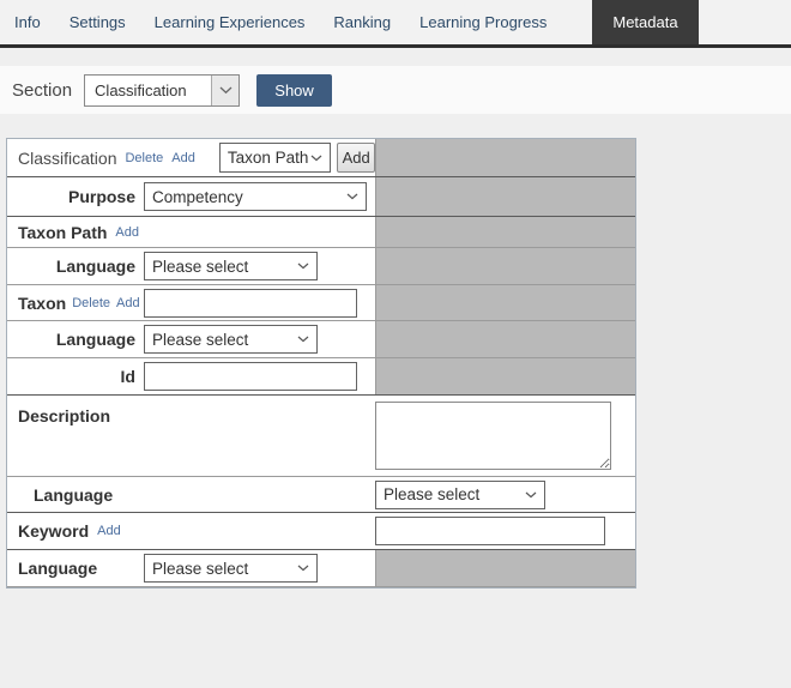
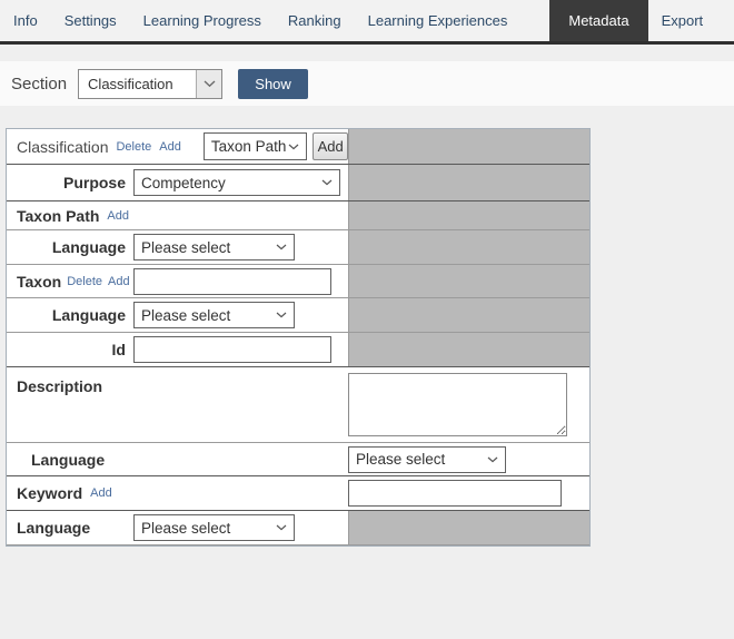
  Info
  Settings
- Learning Experiences
+ Learning Progress
  Ranking
- Learning Progress
+ Learning Experiences
  Metadata
+ Export
  Section
  Classification
  Show
  Classification
  Delete
  Add
  Taxon Path
  Add
  Purpose
  Competency
  Taxon Path
  Add
  Language
  Please select
  Taxon
  Delete
  Add
  Language
  Please select
  Id
  Description
  Language
  Please select
  Keyword
  Add
  Language
  Please select
